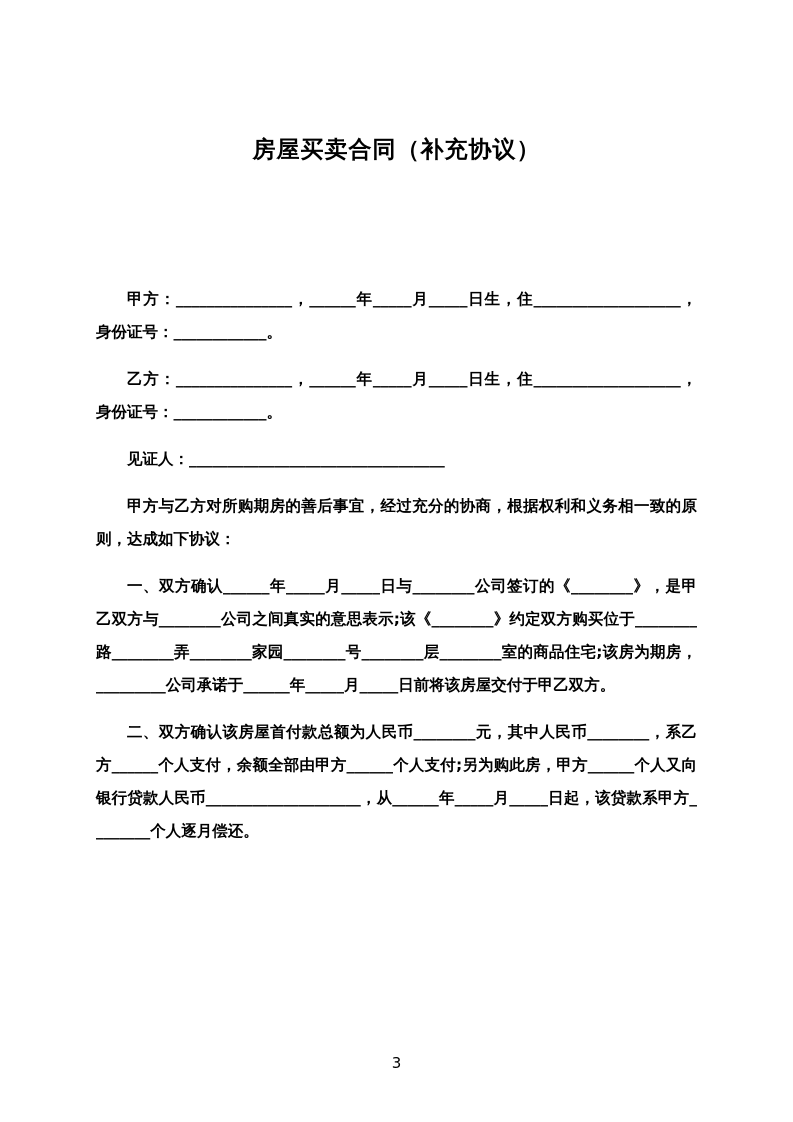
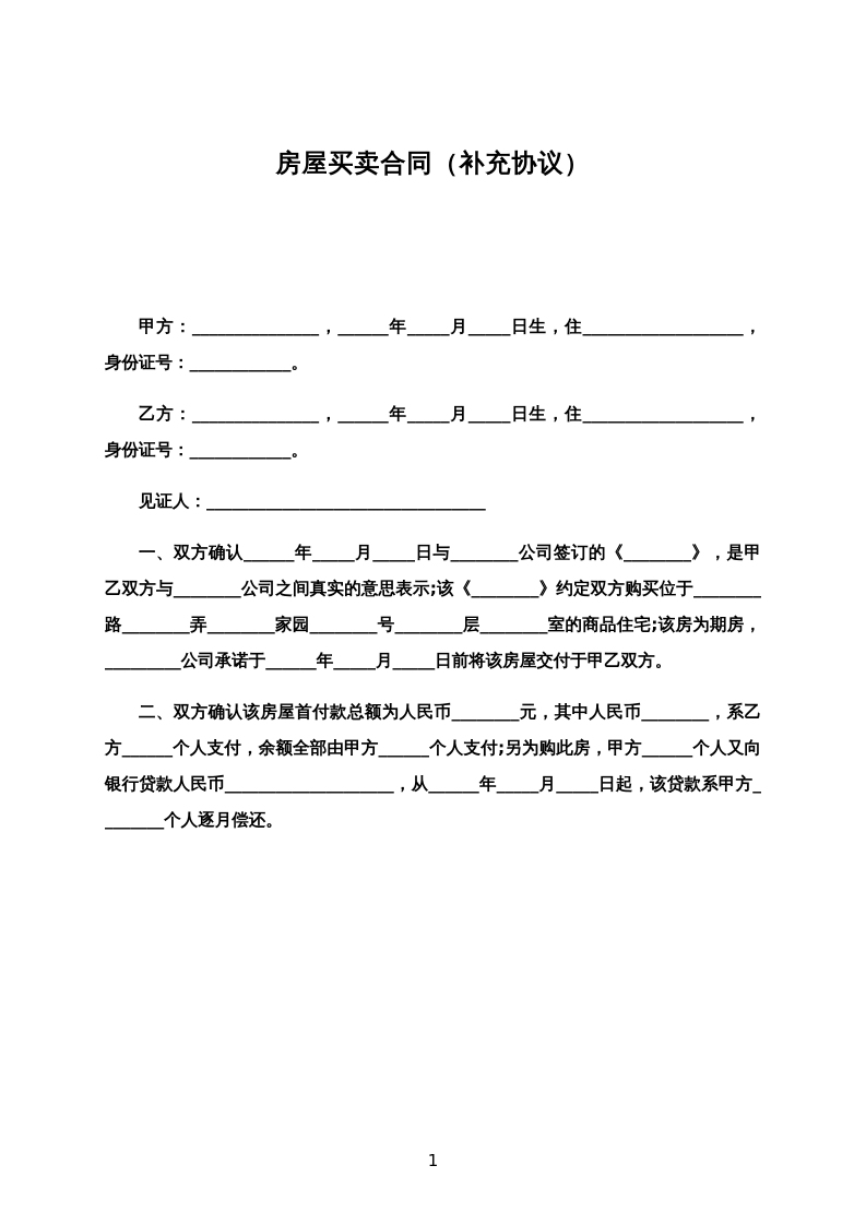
  房屋买卖合同（补充协议）
  甲方：_______________，______年_____月_____日生，住___________________，身份证号：____________。
  乙方：_______________，______年_____月_____日生，住___________________，身份证号：____________。
  见证人：_________________________________
- 甲方与乙方对所购期房的善后事宜，经过充分的协商，根据权利和义务相一致的原则，达成如下协议：
  一、双方确认______年_____月_____日与________公司签订的《________》，是甲乙双方与________公司之间真实的意思表示;该《________》约定双方购买位于________路________弄________家园________号________层________室的商品住宅;该房为期房，_________公司承诺于______年_____月_____日前将该房屋交付于甲乙双方。
  二、双方确认该房屋首付款总额为人民币________元，其中人民币________，系乙方______个人支付，余额全部由甲方______个人支付;另为购此房，甲方______个人又向银行贷款人民币____________________，从______年_____月_____日起，该贷款系甲方________个人逐月偿还。
- 3
+ 1
